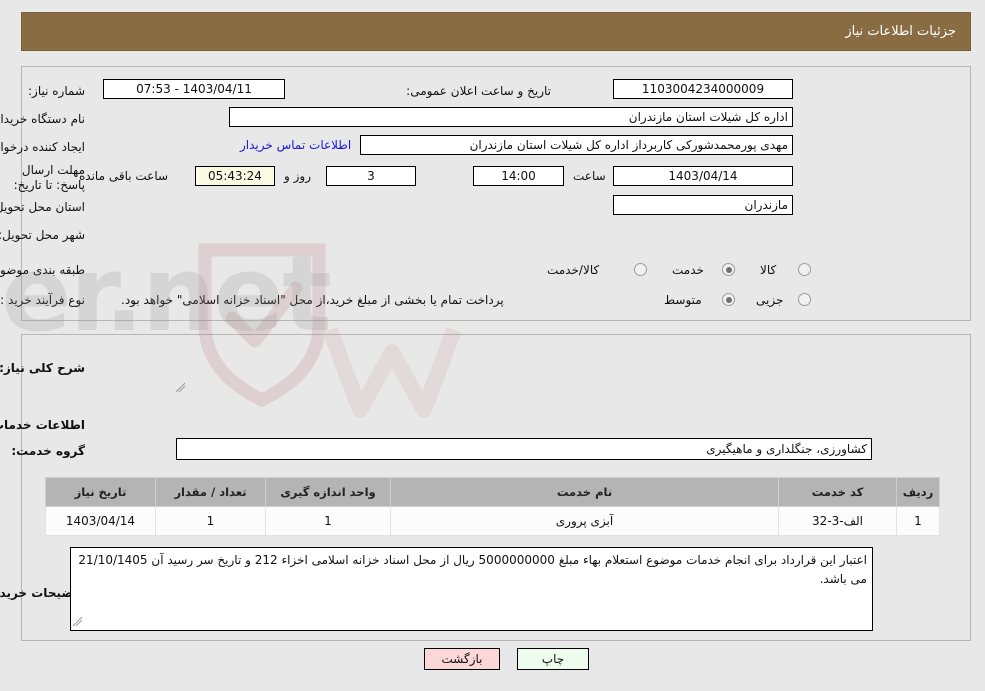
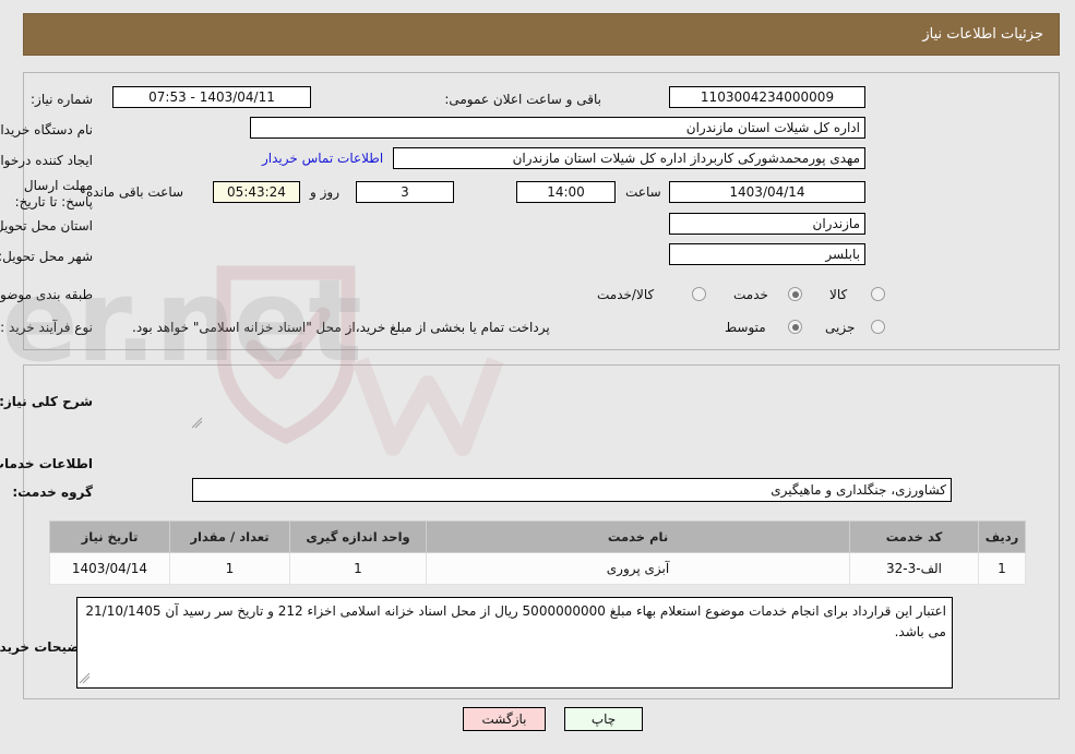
  جزئیات اطلاعات نیاز
  شماره نیاز:
  1103004234000009
- تاریخ و ساعت اعلان عمومی:
+ باقی و ساعت اعلان عمومی:
  1403/04/11 - 07:53
  نام دستگاه خریدا
  اداره کل شیلات استان مازندران
  ایجاد کننده درخوا
  مهدی پورمحمدشورکی کاربرداز اداره کل شیلات استان مازندران
  اطلاعات تماس خریدار
  مهلت ارسال پاسخ: تا تاریخ:
  1403/04/14
  ساعت
  14:00
  3
  روز و
  05:43:24
  ساعت باقی مانده
  استان محل تحوی
  مازندران
  شهر محل تحویل:
+ بابلسر
  طبقه بندی موضو
  کالا
  خدمت
  کالا/خدمت
  نوع فرآیند خرید :
  جزیی
  متوسط
  پرداخت تمام یا بخشی از مبلغ خرید،از محل "اسناد خزانه اسلامی" خواهد بود.
  شرح کلی نیاز:
  گروه خدمت:
  کشاورزی، جنگلداری و ماهیگیری
  ردیف	کد خدمت	نام خدمت	واحد اندازه گیری	تعداد / مقدار	تاریخ نیاز
  1	الف-3-32	آبزی پروری	1	1	1403/04/14
  اعتبار این قرارداد برای انجام خدمات موضوع استعلام بهاء مبلغ 5000000000 ریال از محل اسناد خزانه اسلامی اخزاء 212 و تاریخ سر رسید آن 21/10/1405 می باشد.
  چاپ
  بازگشت
